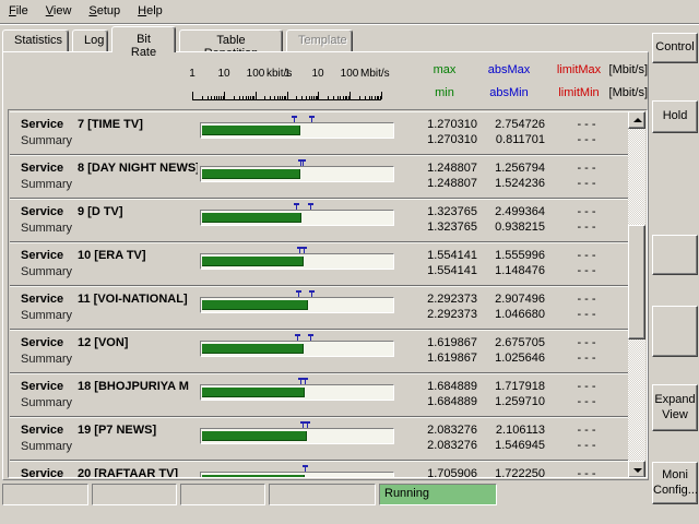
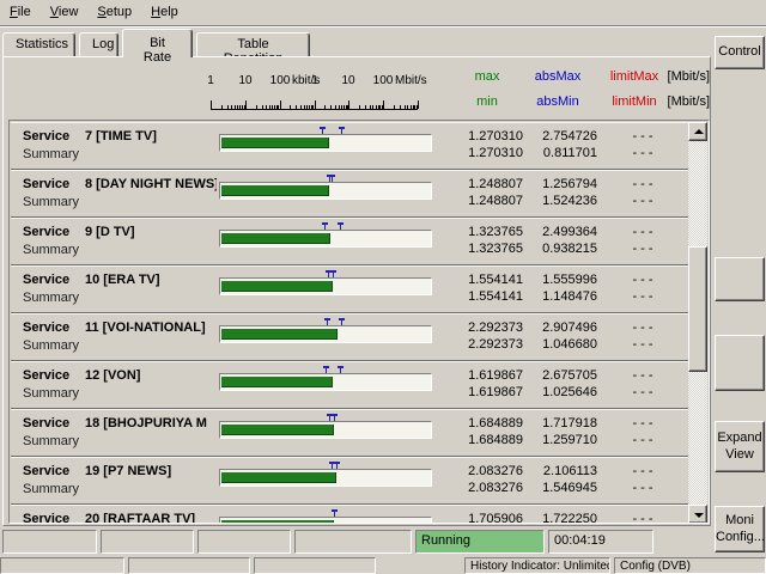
  File
  View
  Setup
  Help
  Statistics
  Log
  Bit Rate
- Template
  1
  10
  100
  kbit/s
  1
  10
  100
  Mbit/s
  max
  min
  absMax
  absMin
  limitMax
  limitMin
  [Mbit/s]
  [Mbit/s]
  Service
  7 [TIME TV]
  Summary
  1.270310
  2.754726
  - - -
  1.270310
  0.811701
  - - -
  Service
  8 [DAY NIGHT NEWS
  Summary
  1.248807
  1.256794
  - - -
  1.248807
  1.524236
  - - -
  Service
  9 [D TV]
  Summary
  1.323765
  2.499364
  - - -
  1.323765
  0.938215
  - - -
  Service
  10 [ERA TV]
  Summary
  1.554141
  1.555996
  - - -
  1.554141
  1.148476
  - - -
  Service
  11 [VOI-NATIONAL]
  Summary
  2.292373
  2.907496
  - - -
  2.292373
  1.046680
  - - -
  Service
  12 [VON]
  Summary
  1.619867
  2.675705
  - - -
  1.619867
  1.025646
  - - -
  Service
  18 [BHOJPURIYA M
  Summary
  1.684889
  1.717918
  - - -
  1.684889
  1.259710
  - - -
  Service
  19 [P7 NEWS]
  Summary
  2.083276
  2.106113
  - - -
  2.083276
  1.546945
  - - -
  Service
  20 [RAFTAAR TV]
  1.705906
  1.722250
  - - -
  Control
- Hold
  Expand
  View
  Moni
  Config...
  Running
+ 00:04:19
+ History Indicator: Unlimited
+ Config (DVB)
